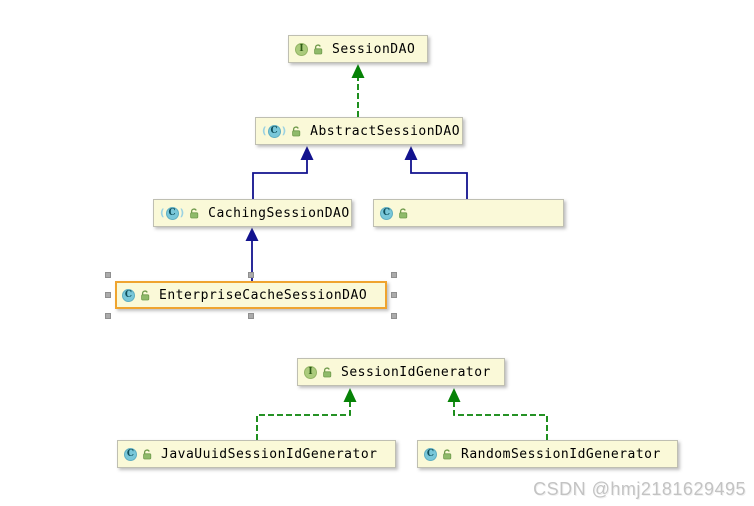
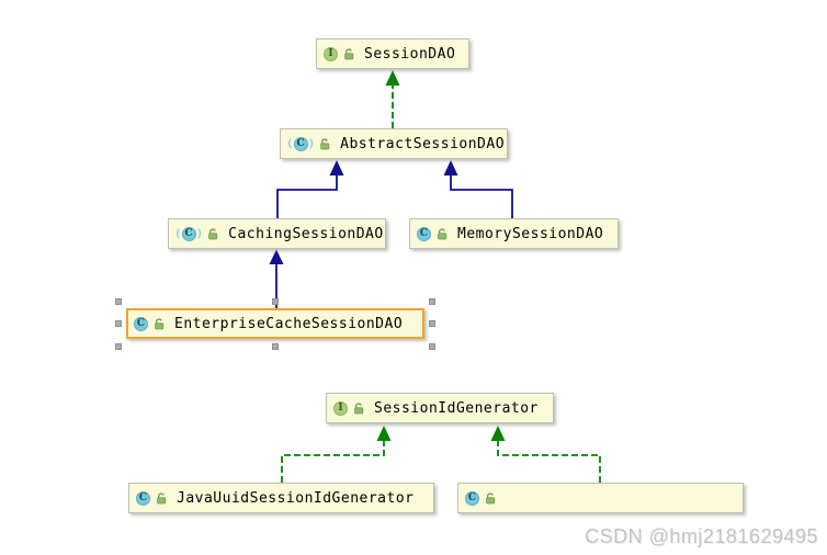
  I
  SessionDAO
  C
  AbstractSessionDAO
  C
  CachingSessionDAO
  C
+ MemorySessionDAO
  C
  EnterpriseCacheSessionDAO
  I
  SessionIdGenerator
  C
  JavaUuidSessionIdGenerator
  C
- RandomSessionIdGenerator
  CSDN @hmj2181629495
